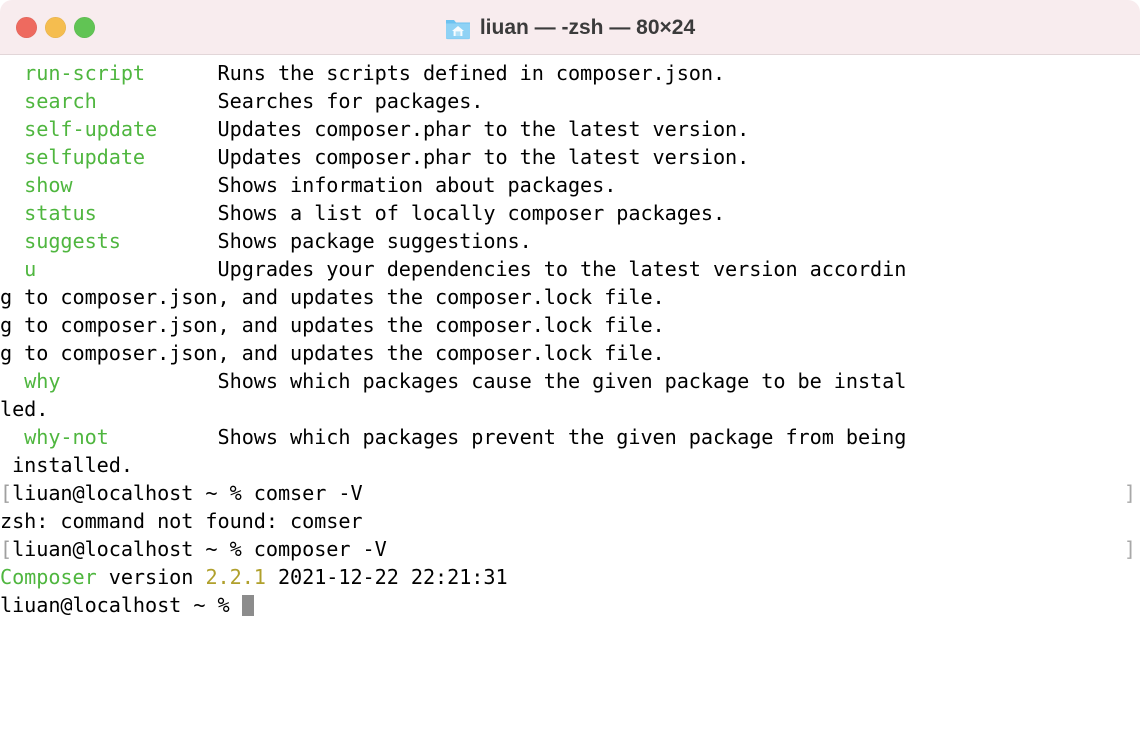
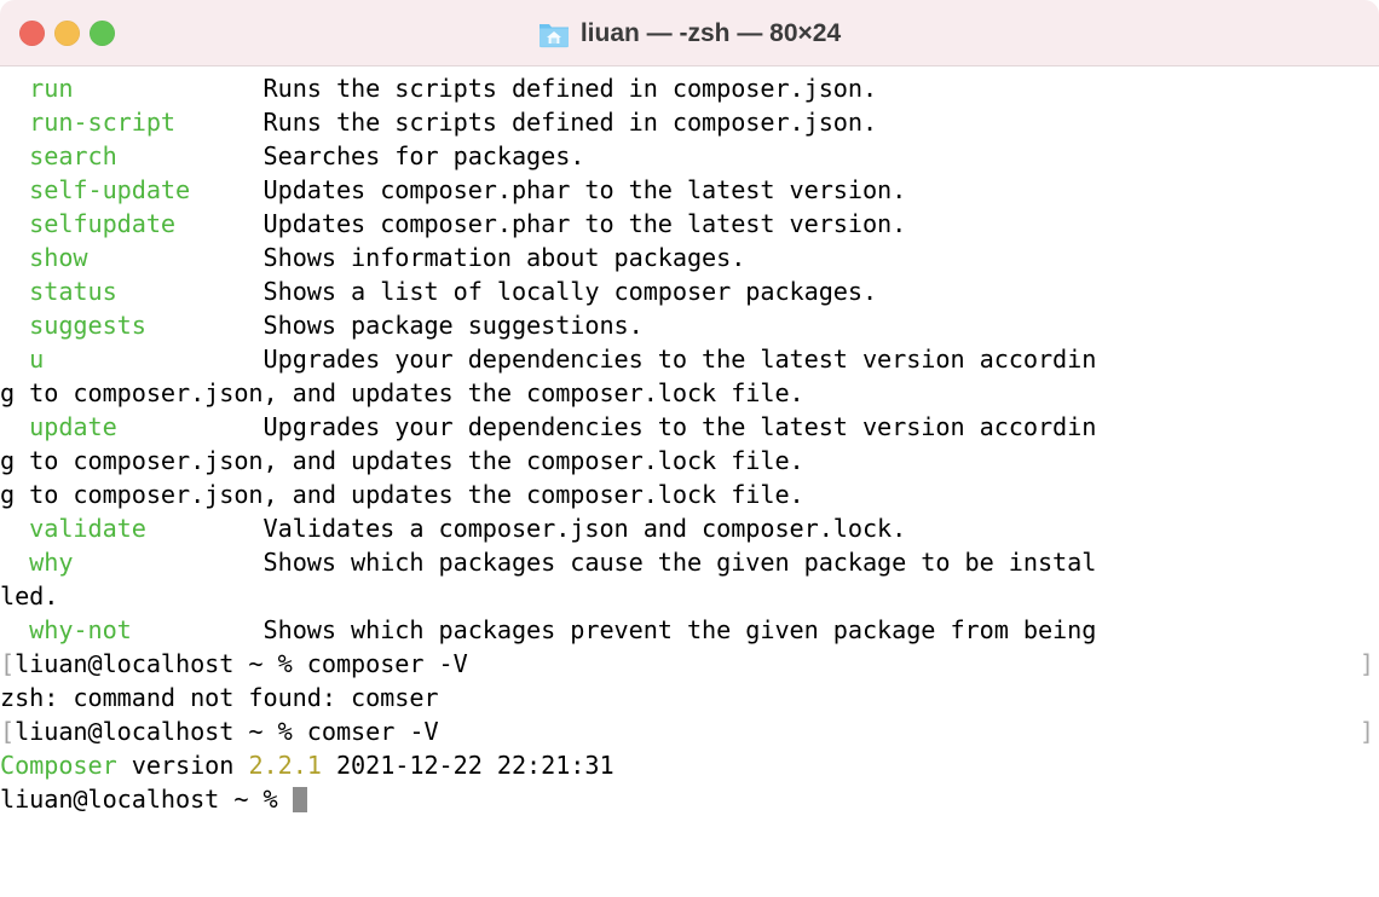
  liuan — -zsh — 80×24
+ run Runs the scripts defined in composer.json.
  run-script Runs the scripts defined in composer.json.
  search Searches for packages.
  self-update Updates composer.phar to the latest version.
  selfupdate Updates composer.phar to the latest version.
  show Shows information about packages.
  status Shows a list of locally composer packages.
  suggests Shows package suggestions.
  u Upgrades your dependencies to the latest version accordin
  g to composer.json, and updates the composer.lock file.
+ update Upgrades your dependencies to the latest version accordin
  g to composer.json, and updates the composer.lock file.
  g to composer.json, and updates the composer.lock file.
+ validate Validates a composer.json and composer.lock.
  why Shows which packages cause the given package to be instal
  led.
  why-not Shows which packages prevent the given package from being
- installed.
- [liuan@localhost ~ % comser -V
+ [liuan@localhost ~ % composer -V
  ]
  zsh: command not found: comser
- [liuan@localhost ~ % composer -V
+ [liuan@localhost ~ % comser -V
  ]
  Composer version 2.2.1 2021-12-22 22:21:31
  liuan@localhost ~ %
